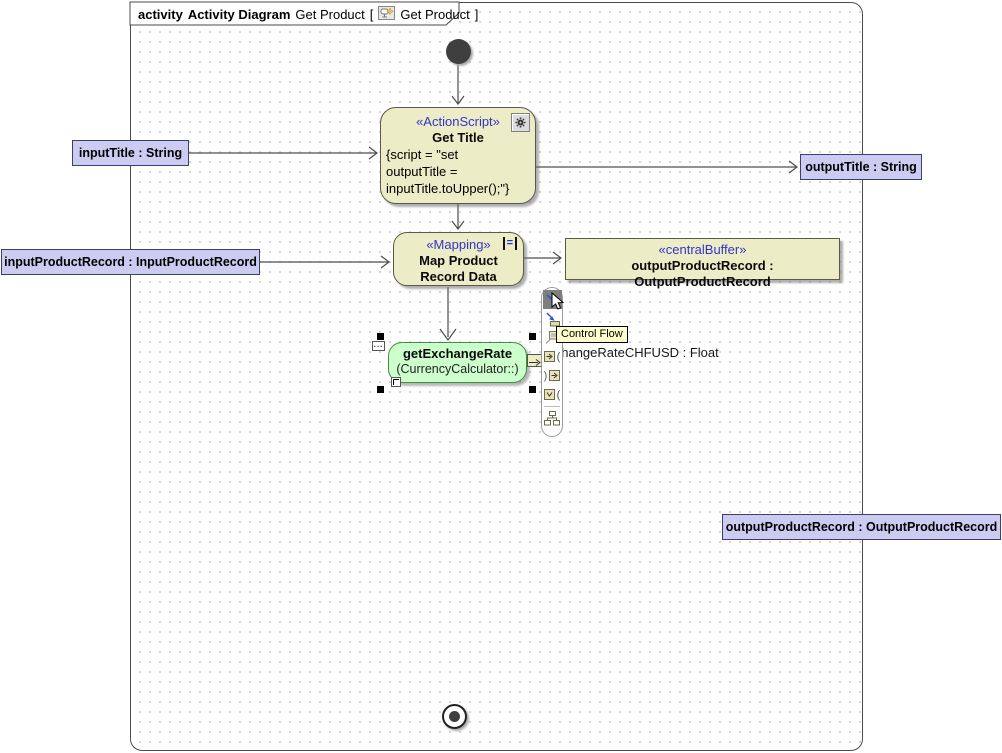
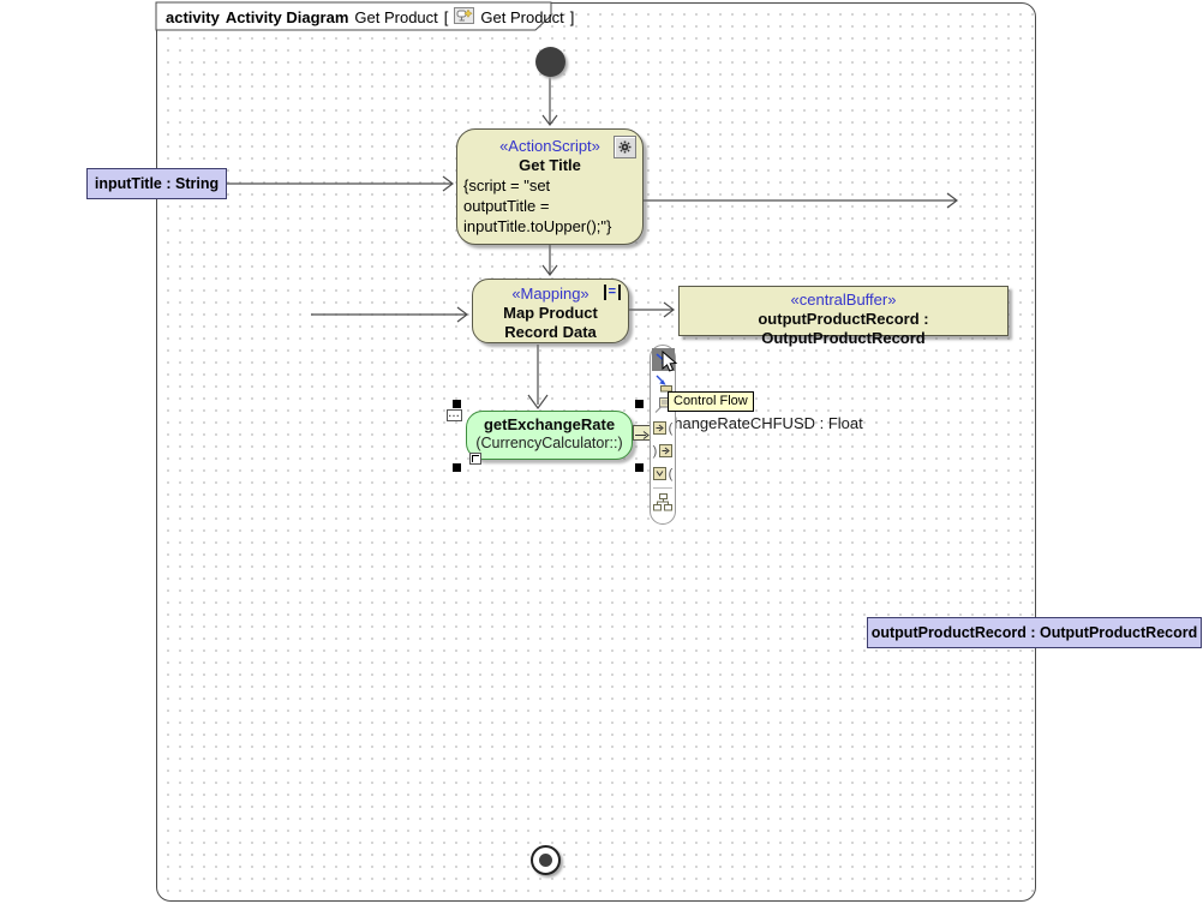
  activity
  Activity Diagram
  Get Product
  [
  Get Product
  ]
  «ActionScript»
  Get Title
  {script = "set
  outputTitle =
  inputTitle.toUpper();"}
  «Mapping»
  Map Product
  Record Data
  =
  «centralBuffer»
  outputProductRecord : OutputProductRecord
  getExchangeRate
  (CurrencyCalculator::)
  ...
  inputTitle : String
- outputTitle : String
- inputProductRecord : InputProductRecord
  outputProductRecord : OutputProductRecord
  hangeRateCHFUSD : Float
  (
  )
  (
  Control Flow
